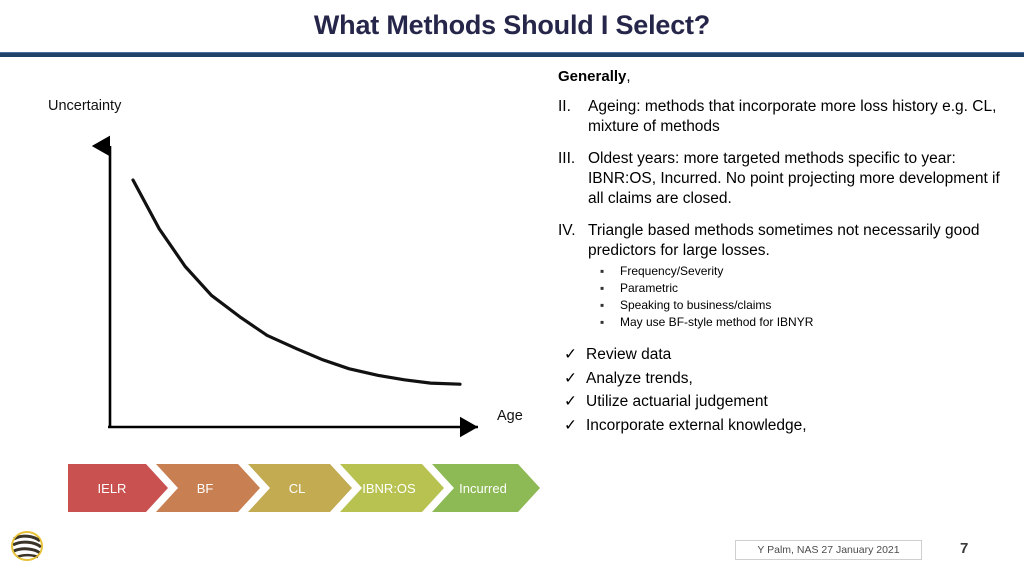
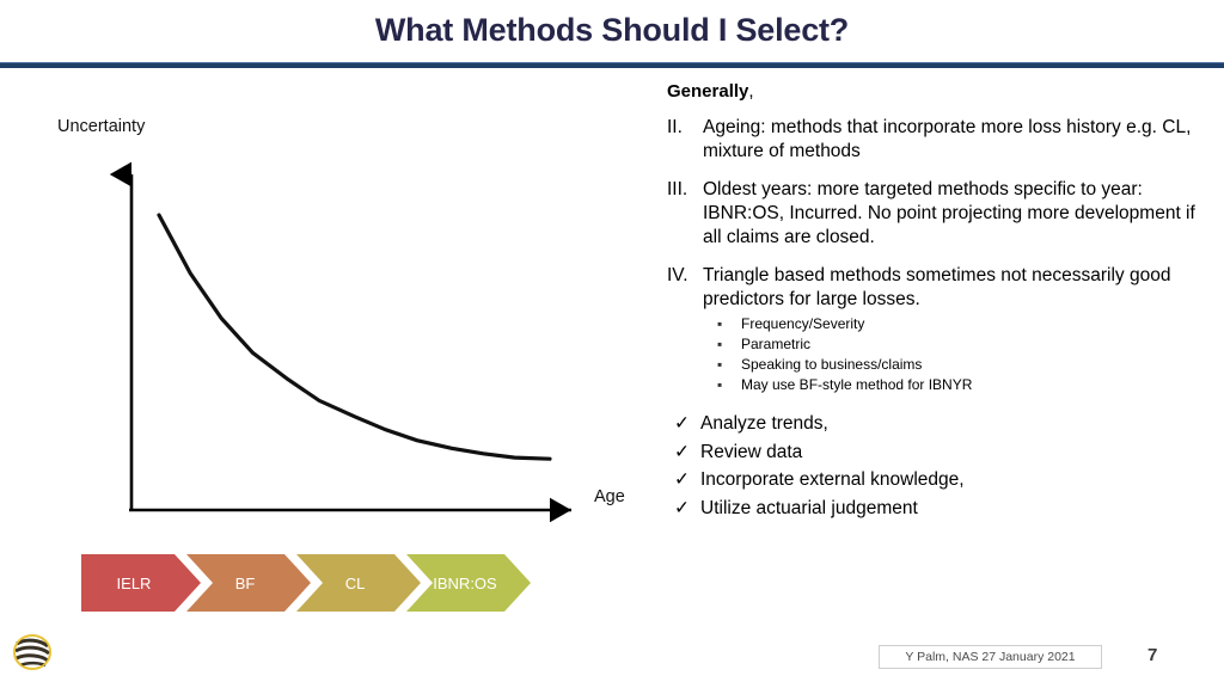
  What Methods Should I Select?
  Uncertainty
  Age
  IELR
  BF
  CL
  IBNR:OS
- Incurred
  Generally,
  II.
  Ageing: methods that incorporate more loss history e.g. CL, mixture of methods
  III.
  Oldest years: more targeted methods specific to year: IBNR:OS, Incurred. No point projecting more development if all claims are closed.
  IV.
  Triangle based methods sometimes not necessarily good predictors for large losses.
  ▪
  Frequency/Severity
  ▪
  Parametric
  ▪
  Speaking to business/claims
  ▪
  May use BF-style method for IBNYR
  ✓
- Review data
+ Analyze trends,
  ✓
- Analyze trends,
+ Review data
  ✓
- Utilize actuarial judgement
+ Incorporate external knowledge,
  ✓
- Incorporate external knowledge,
+ Utilize actuarial judgement
  Y Palm, NAS 27 January 2021
  7
